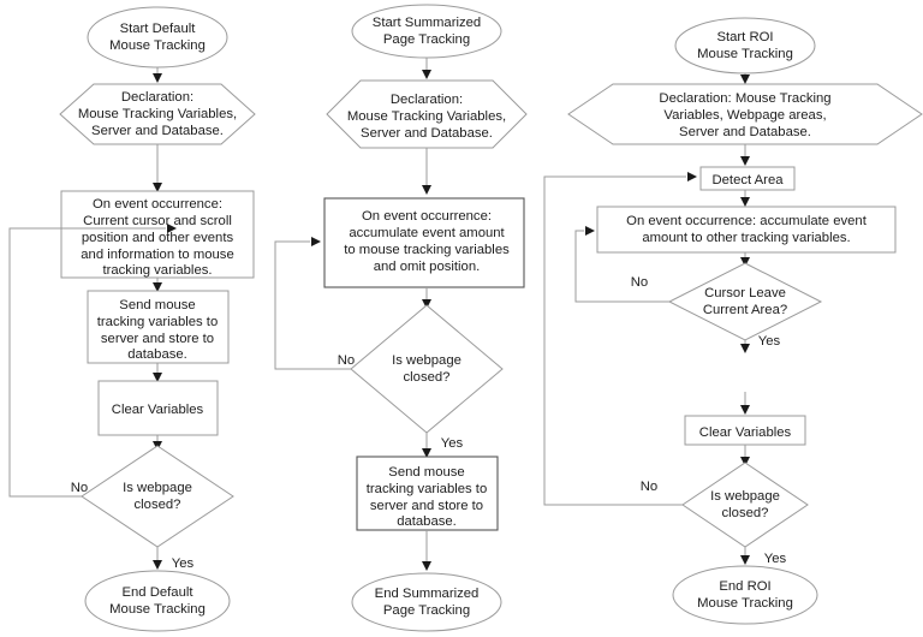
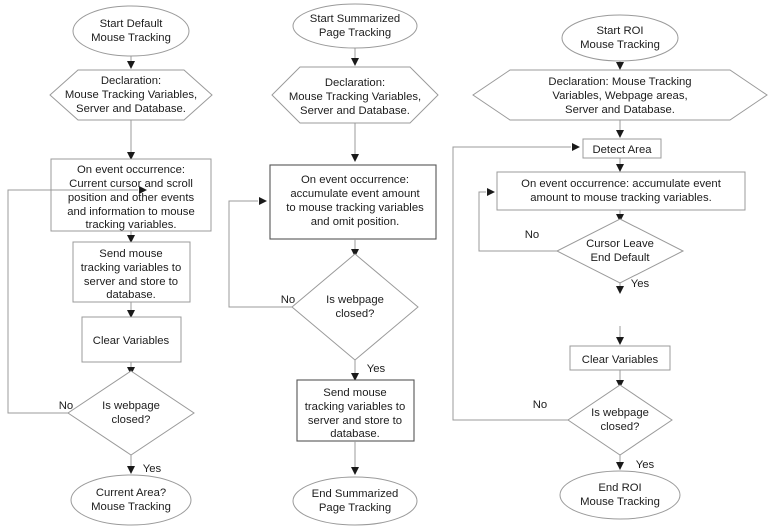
  Start Default
  Mouse Tracking
  Declaration:
  Mouse Tracking Variables,
  Server and Database.
  On event occurrence:
  Current cursor and scroll
  position and other events
  and information to mouse
  tracking variables.
  Send mouse
  tracking variables to
  server and store to
  database.
  Clear Variables
  Is webpage
  closed?
  No
  Yes
- End Default
+ Current Area?
  Mouse Tracking
  Start Summarized
  Page Tracking
  Declaration:
  Mouse Tracking Variables,
  Server and Database.
  On event occurrence:
  accumulate event amount
  to mouse tracking variables
  and omit position.
  Is webpage
  closed?
  No
  Yes
  Send mouse
  tracking variables to
  server and store to
  database.
  End Summarized
  Page Tracking
  Start ROI
  Mouse Tracking
  Declaration: Mouse Tracking
  Variables, Webpage areas,
  Server and Database.
  Detect Area
  On event occurrence: accumulate event
- amount to other tracking variables.
+ amount to mouse tracking variables.
  Cursor Leave
- Current Area?
+ End Default
  No
  Yes
  Clear Variables
  Is webpage
  closed?
  No
  Yes
  End ROI
  Mouse Tracking
